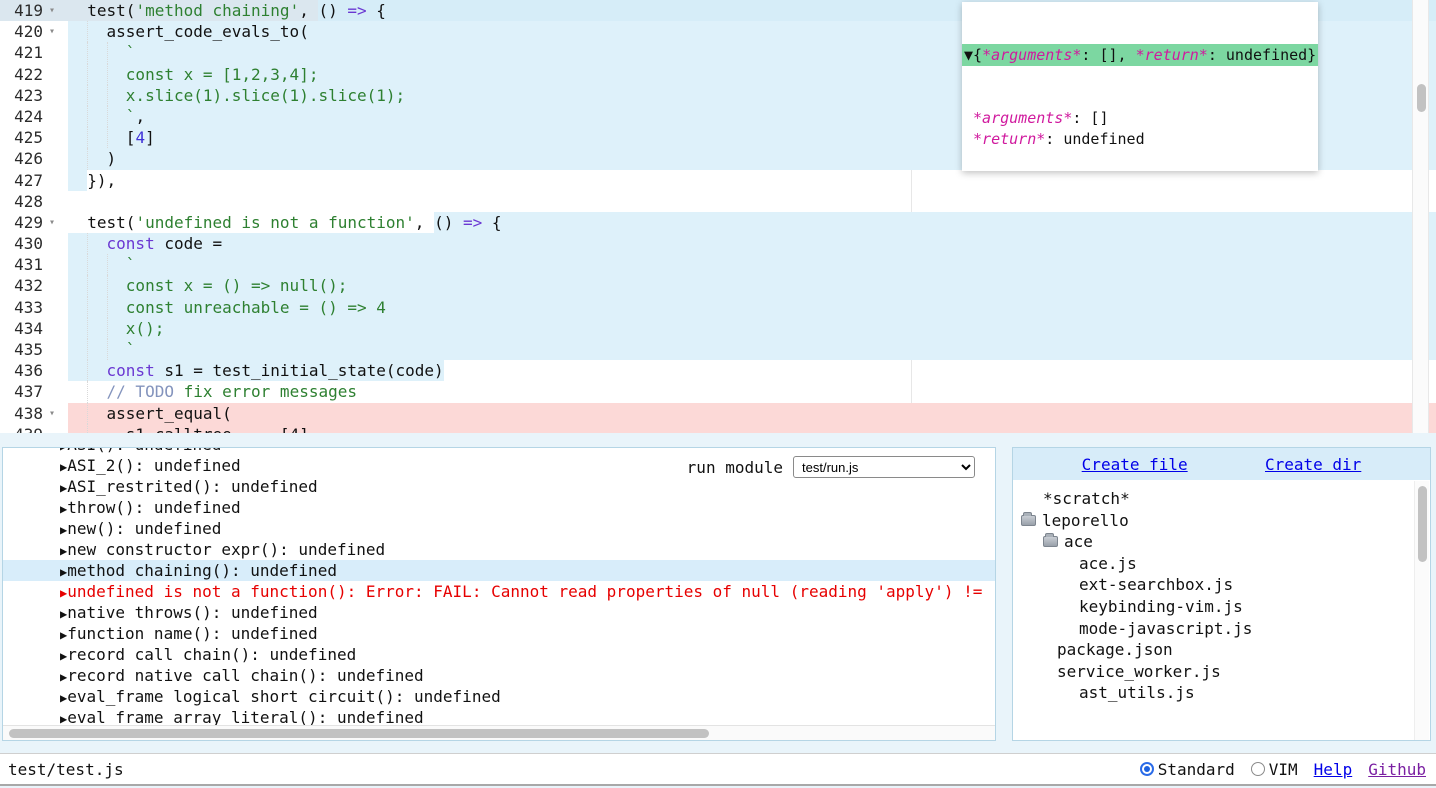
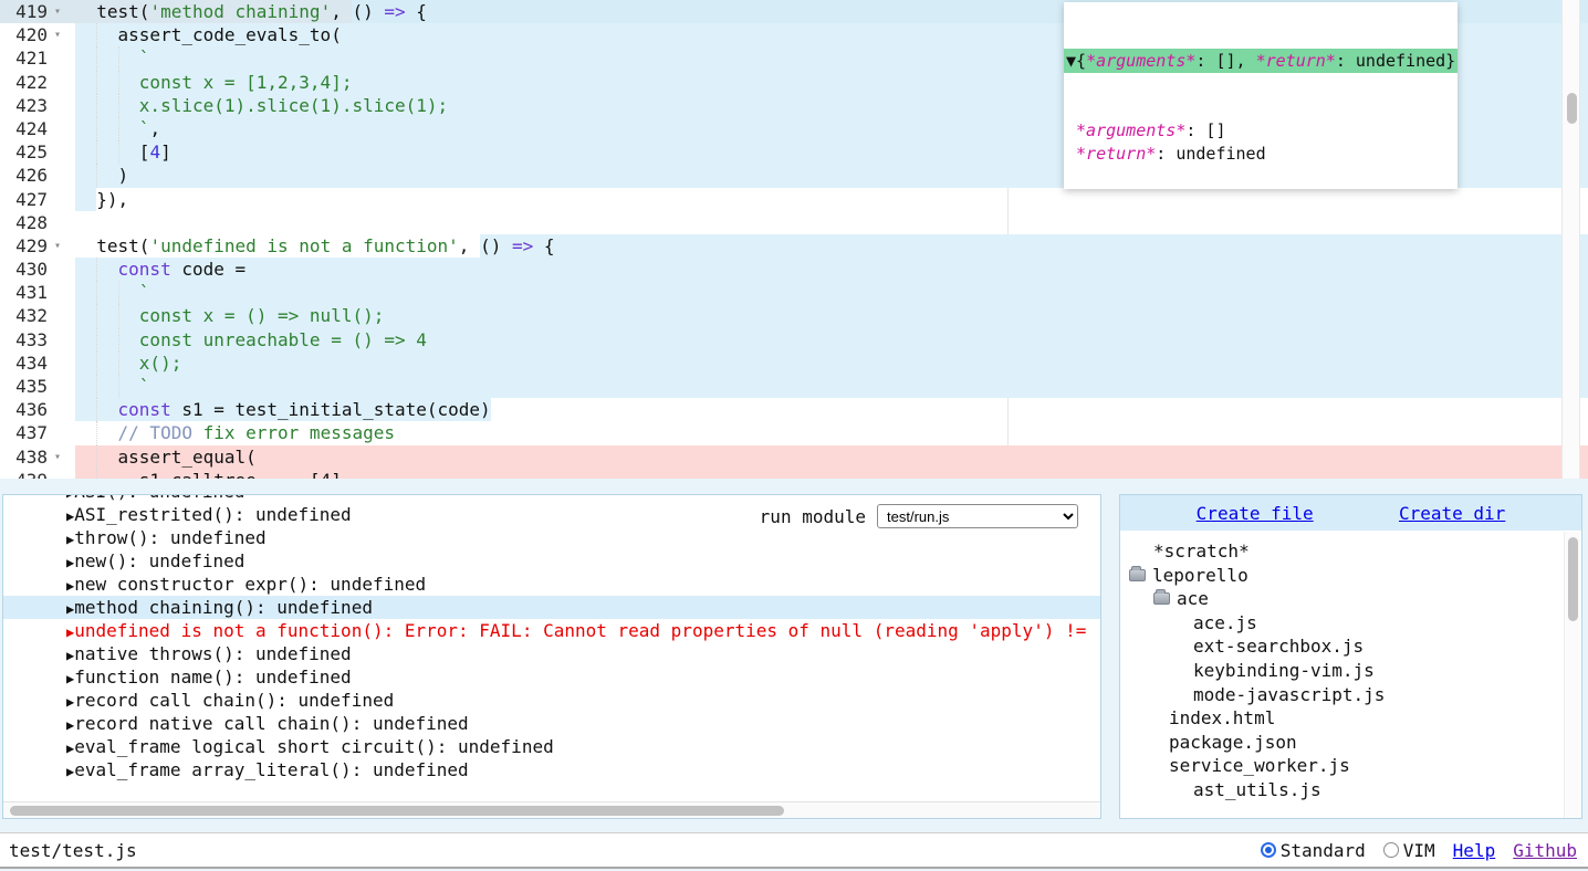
  419
  ▾
  test('method chaining', () => {
  420
  ▾
  assert_code_evals_to(
  421
  `
  422
  const x = [1,2,3,4];
  423
  x.slice(1).slice(1).slice(1);
  424
  `,
  425
  [4]
  426
  )
  427
  }),
  428
  429
  ▾
  test('undefined is not a function', () => {
  430
  const code =
  431
  `
  432
  const x = () => null();
  433
  const unreachable = () => 4
  434
  x();
  435
  `
  436
  const s1 = test_initial_state(code)
  437
  // TODO fix error messages
  438
  ▾
  assert_equal(
  ▼{*arguments*: [], *return*: undefined}
  *arguments*: []
  *return*: undefined
- ▶ASI_2(): undefined
  ▶ASI_restrited(): undefined
  ▶throw(): undefined
  ▶new(): undefined
  ▶new constructor expr(): undefined
  ▶method chaining(): undefined
  ▶undefined is not a function(): Error: FAIL: Cannot read properties of null (reading 'apply') !=
  ▶native throws(): undefined
  ▶function name(): undefined
  ▶record call chain(): undefined
  ▶record native call chain(): undefined
  ▶eval_frame logical short circuit(): undefined
  ▶eval_frame array_literal(): undefined
  run module
  test/run.js
  Create file
  Create dir
  *scratch*
  leporello
  ace
  ace.js
  ext-searchbox.js
  keybinding-vim.js
  mode-javascript.js
+ index.html
  package.json
  service_worker.js
  ast_utils.js
  test/test.js
  Standard
  VIM
  Help
  Github
